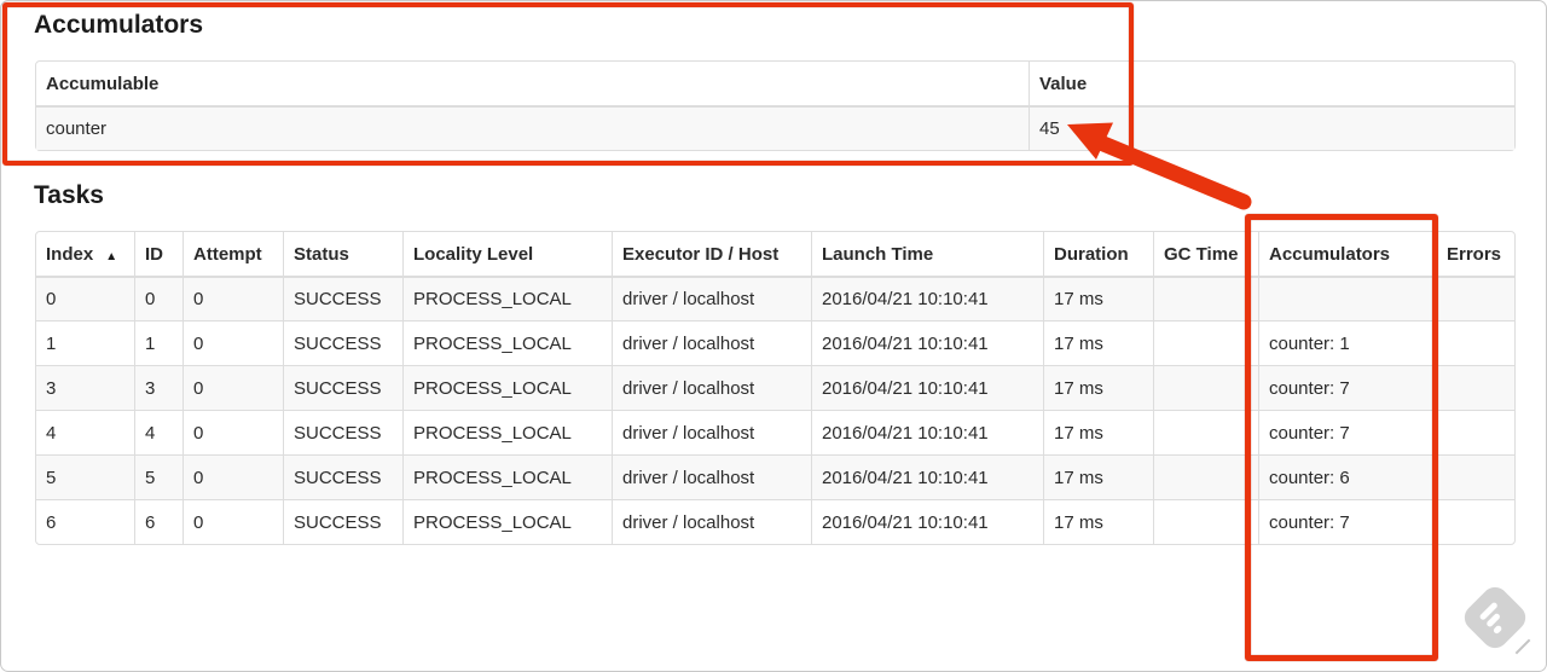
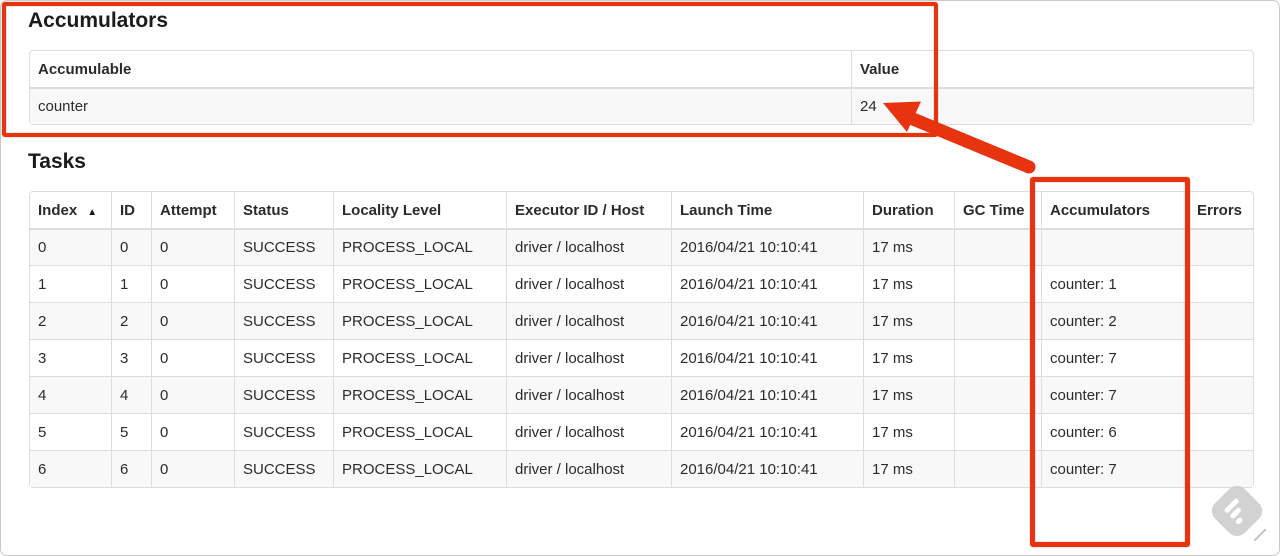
  Accumulators
  Accumulable	Value
- counter	45
+ counter	24
  Tasks
  Index ▲	ID	Attempt	Status	Locality Level	Executor ID / Host	Launch Time	Duration	GC Time	Accumulators	Errors
  0	0	0	SUCCESS	PROCESS_LOCAL	driver / localhost	2016/04/21 10:10:41	17 ms
  1	1	0	SUCCESS	PROCESS_LOCAL	driver / localhost	2016/04/21 10:10:41	17 ms		counter: 1
+ 2	2	0	SUCCESS	PROCESS_LOCAL	driver / localhost	2016/04/21 10:10:41	17 ms		counter: 2
  3	3	0	SUCCESS	PROCESS_LOCAL	driver / localhost	2016/04/21 10:10:41	17 ms		counter: 7
  4	4	0	SUCCESS	PROCESS_LOCAL	driver / localhost	2016/04/21 10:10:41	17 ms		counter: 7
  5	5	0	SUCCESS	PROCESS_LOCAL	driver / localhost	2016/04/21 10:10:41	17 ms		counter: 6
  6	6	0	SUCCESS	PROCESS_LOCAL	driver / localhost	2016/04/21 10:10:41	17 ms		counter: 7
